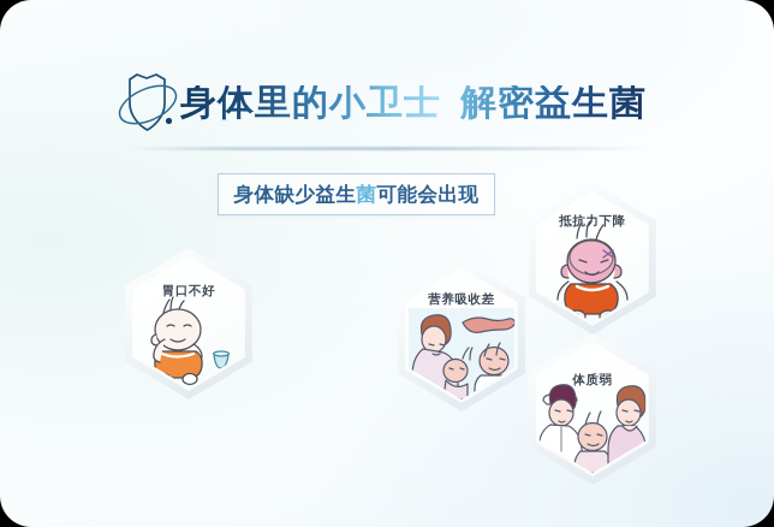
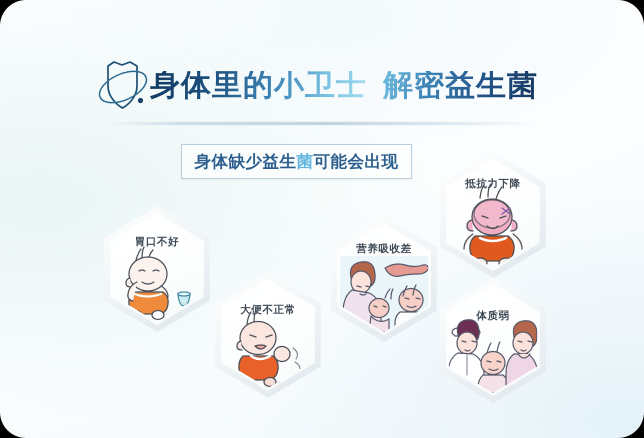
  身体里的小卫士
  解密益生菌
  身体缺少益生菌可能会出现
  胃口不好
+ 大便不正常
  营养吸收差
  抵抗力下降
  体质弱
